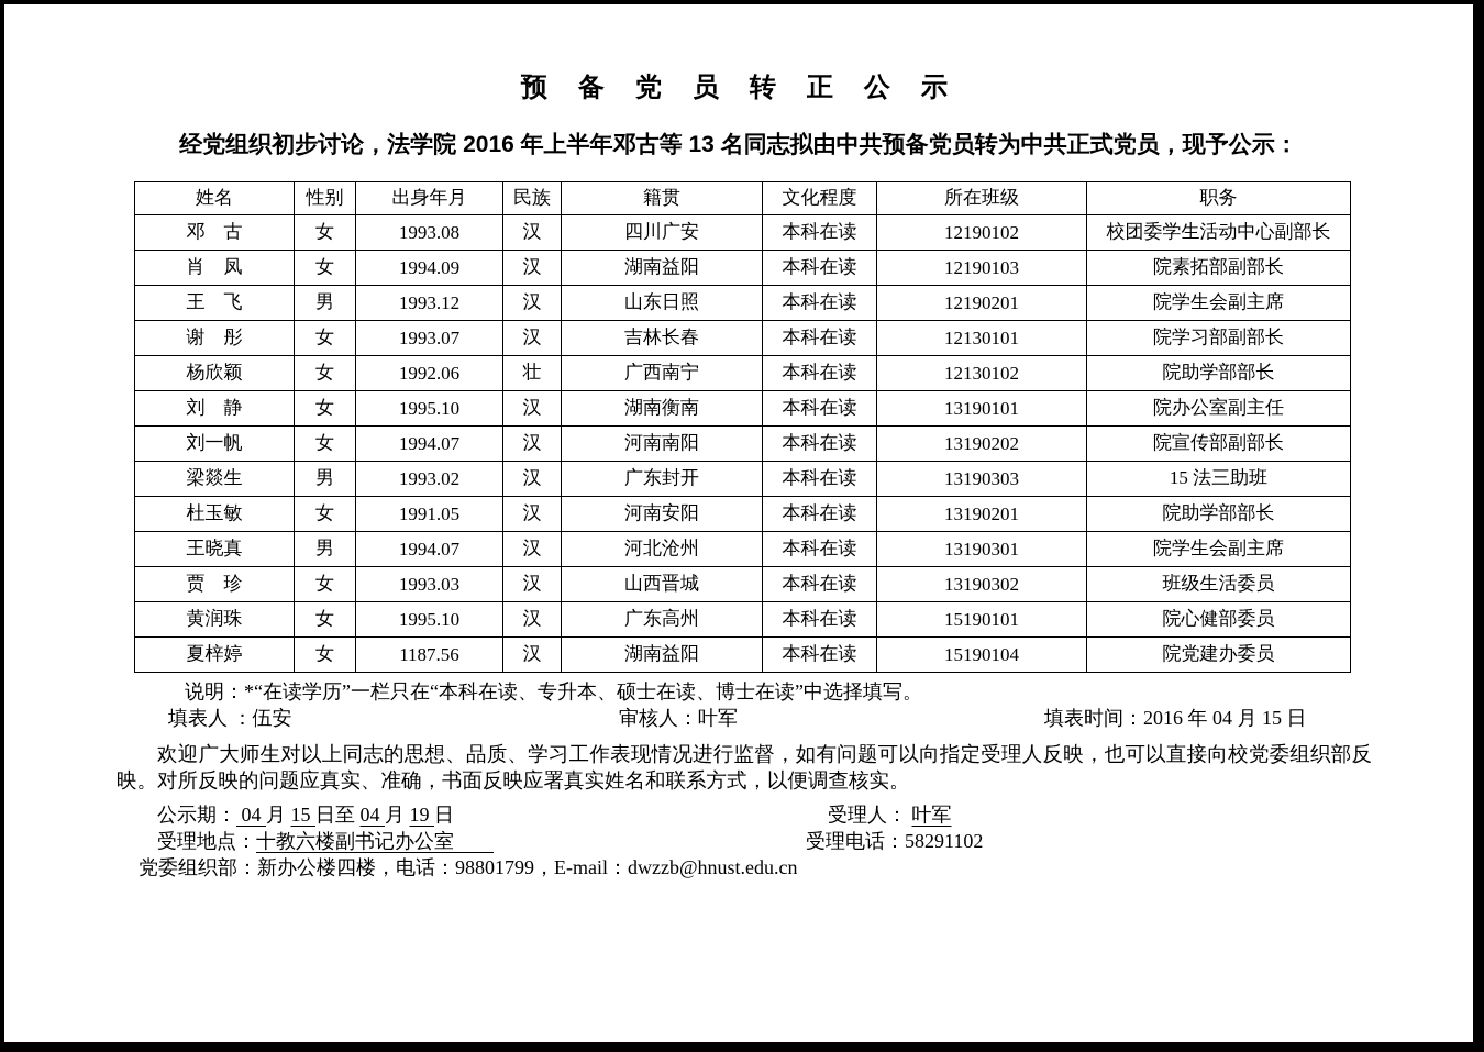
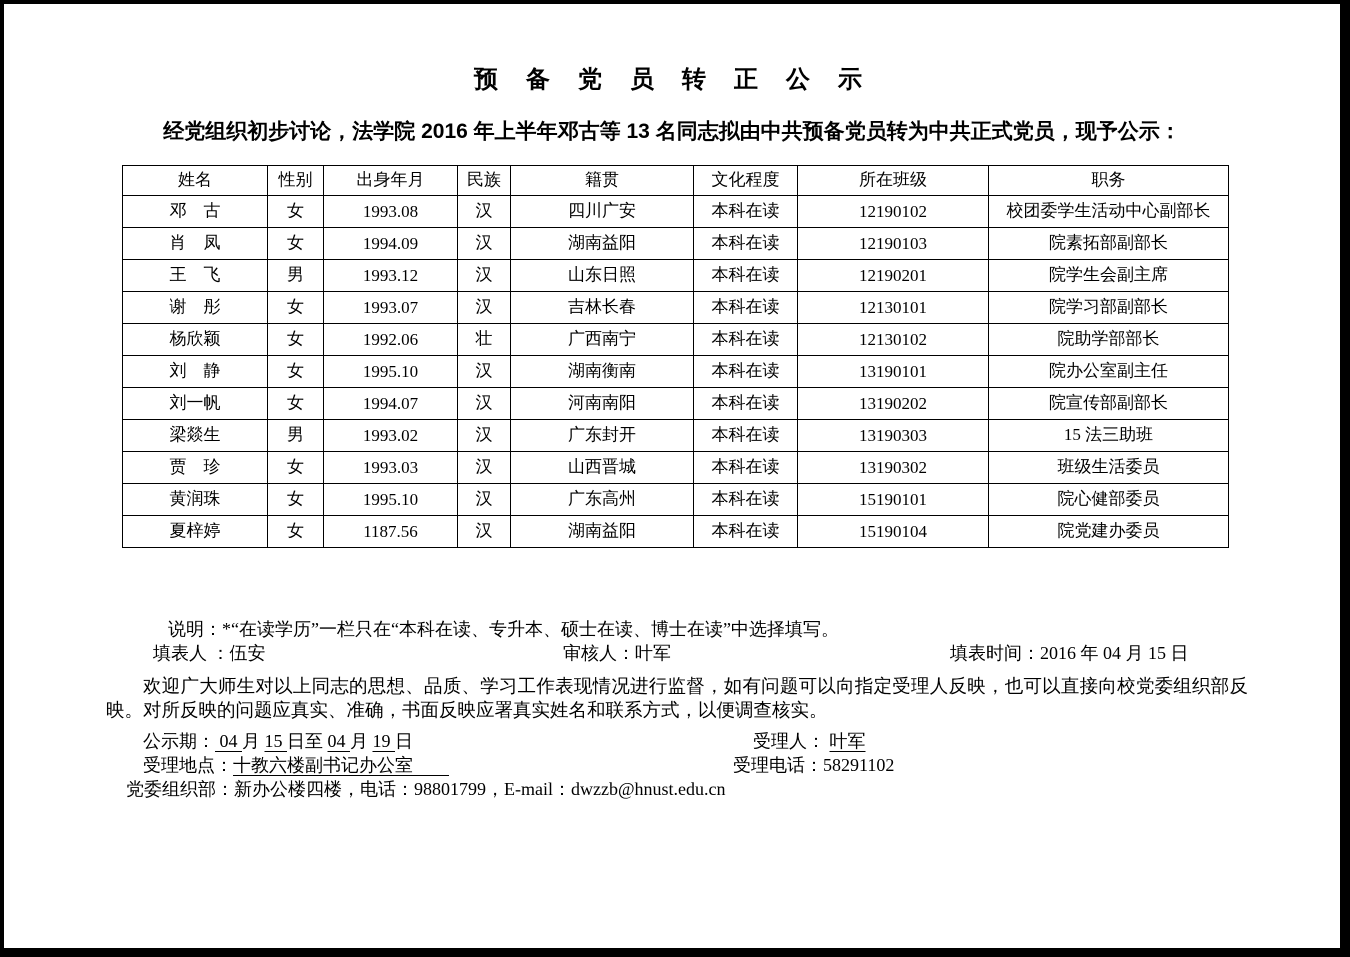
  预 备 党 员 转 正 公 示
  经党组织初步讨论，法学院 2016 年上半年邓古等 13 名同志拟由中共预备党员转为中共正式党员，现予公示：
  姓名	性别	出身年月	民族	籍贯	文化程度	所在班级	职务
  邓 古	女	1993.08	汉	四川广安	本科在读	12190102	校团委学生活动中心副部长
  肖 凤	女	1994.09	汉	湖南益阳	本科在读	12190103	院素拓部副部长
  王 飞	男	1993.12	汉	山东日照	本科在读	12190201	院学生会副主席
  谢 彤	女	1993.07	汉	吉林长春	本科在读	12130101	院学习部副部长
  杨欣颖	女	1992.06	壮	广西南宁	本科在读	12130102	院助学部部长
  刘 静	女	1995.10	汉	湖南衡南	本科在读	13190101	院办公室副主任
  刘一帆	女	1994.07	汉	河南南阳	本科在读	13190202	院宣传部副部长
  梁燚生	男	1993.02	汉	广东封开	本科在读	13190303	15 法三助班
- 杜玉敏	女	1991.05	汉	河南安阳	本科在读	13190201	院助学部部长
- 王晓真	男	1994.07	汉	河北沧州	本科在读	13190301	院学生会副主席
  贾 珍	女	1993.03	汉	山西晋城	本科在读	13190302	班级生活委员
  黄润珠	女	1995.10	汉	广东高州	本科在读	15190101	院心健部委员
  夏梓婷	女	1187.56	汉	湖南益阳	本科在读	15190104	院党建办委员
  说明：*“在读学历”一栏只在“本科在读、专升本、硕士在读、博士在读”中选择填写。
  填表人 ：伍安
  审核人：叶军
  填表时间：2016 年 04 月 15 日
  欢迎广大师生对以上同志的思想、品质、学习工作表现情况进行监督，如有问题可以向指定受理人反映，也可以直接向校党委组织部反映。对所反映的问题应真实、准确，书面反映应署真实姓名和联系方式，以便调查核实。
  公示期： 04 月 15 日至 04 月 19 日
  受理人： 叶军
  受理地点：十教六楼副书记办公室
  受理电话：58291102
  党委组织部：新办公楼四楼，电话：98801799，E-mail：dwzzb@hnust.edu.cn
